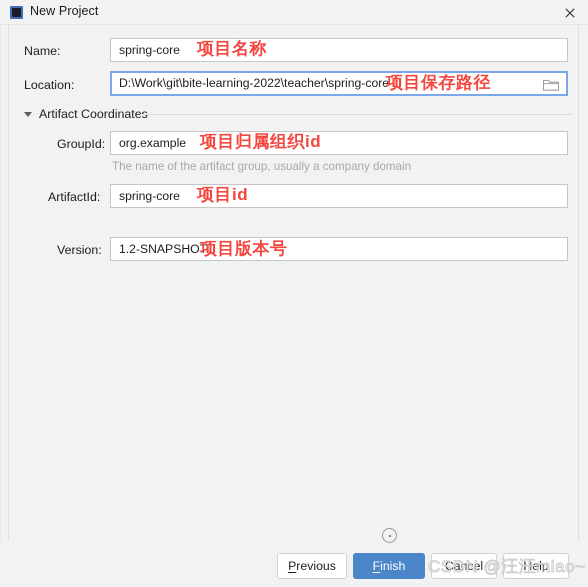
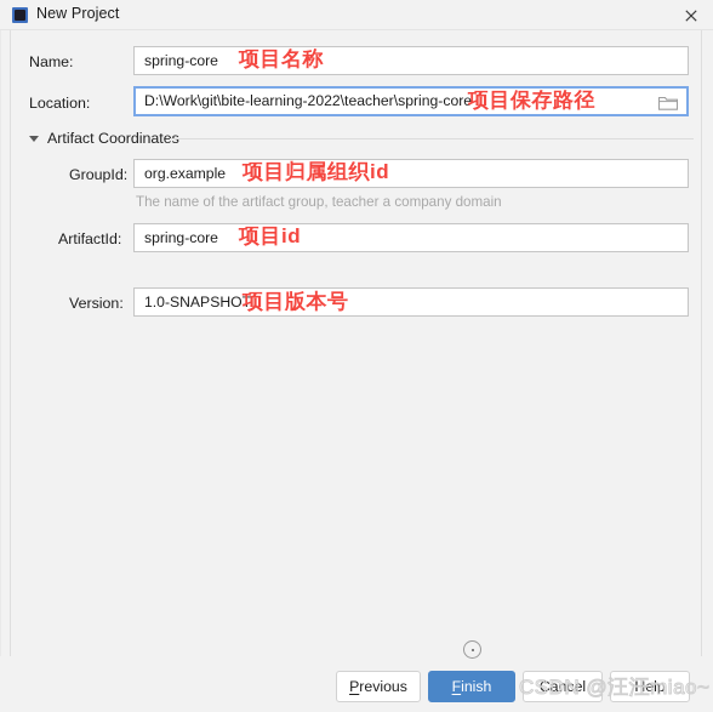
  New Project
  Name:
  spring-core
  项目名称
  Location:
  D:\Work\git\bite-learning-2022\teacher\spring-core
  项目保存路径
  Artifact Coordinate
  GroupId:
  org.example
  项目归属组织id
- The name of the artifact group, usually a company domain
+ The name of the artifact group, teacher a company domain
  ArtifactId:
  spring-core
  项目id
  Version:
- 1.2-SNAPSHOT
+ 1.0-SNAPSHOT
  项目版本号
  Previous
  Finish
  Cancel
  Help
  CSDN @汪汪miao~
